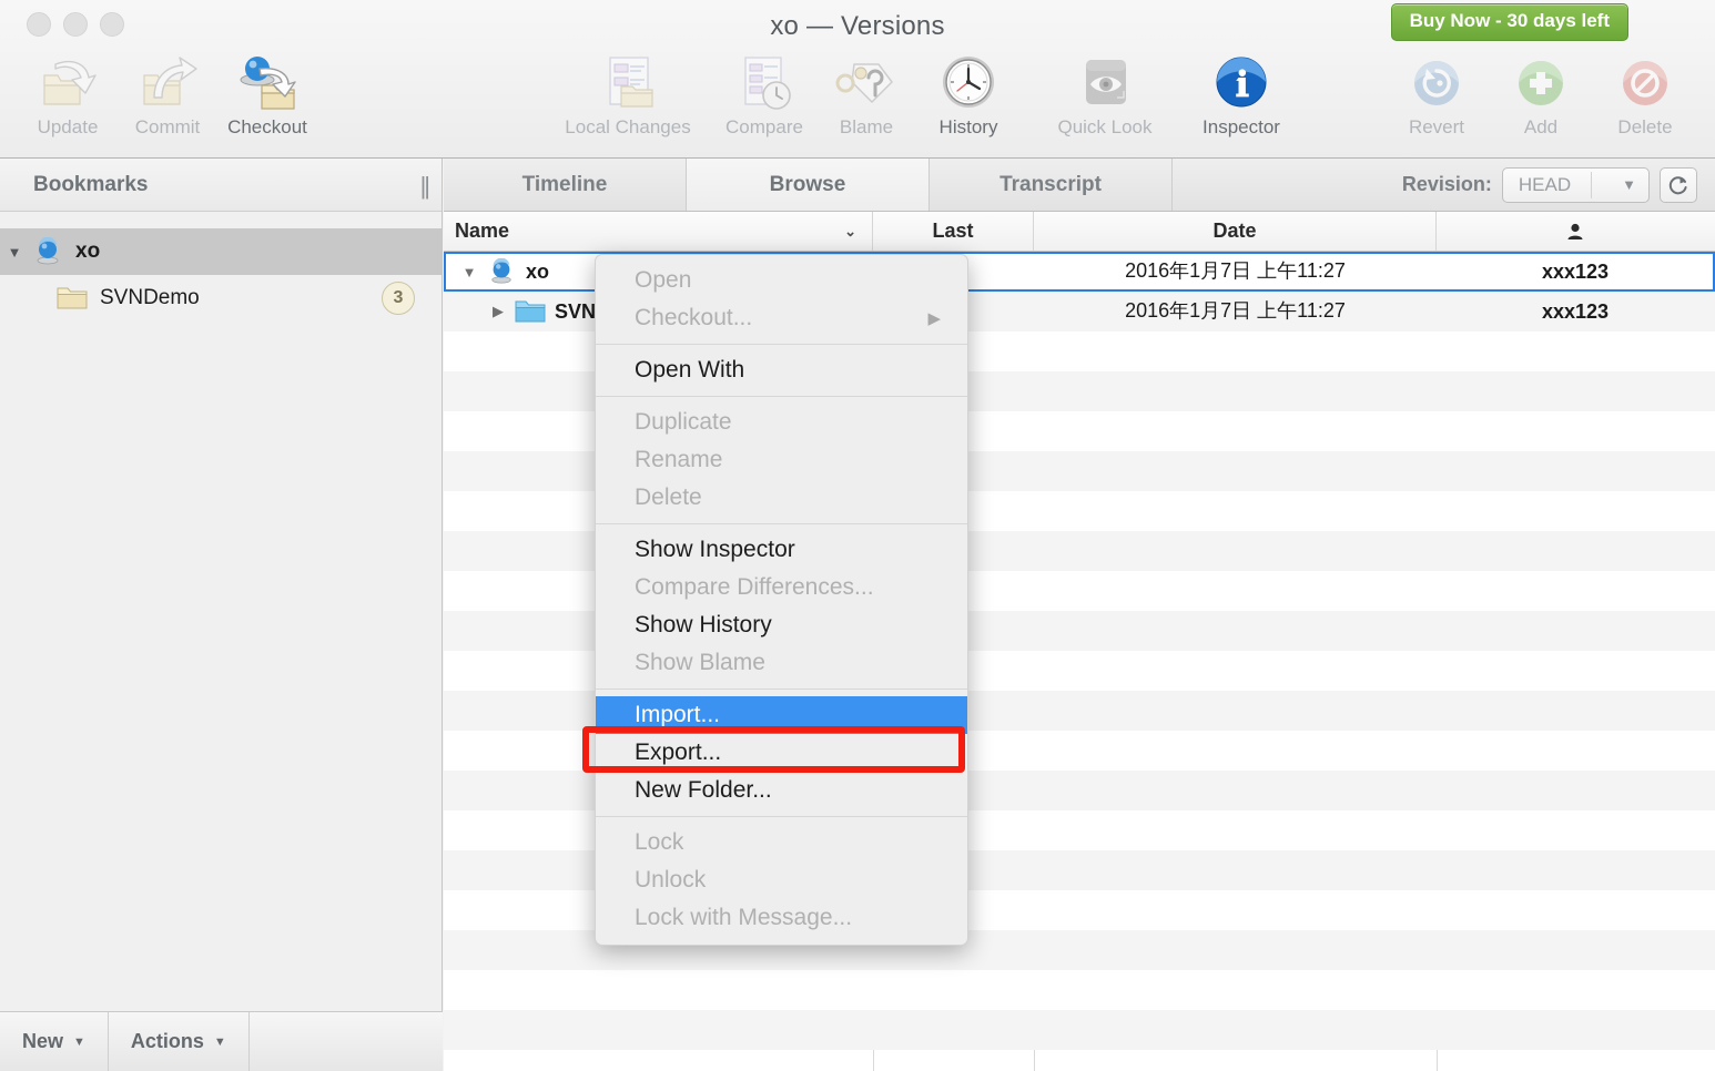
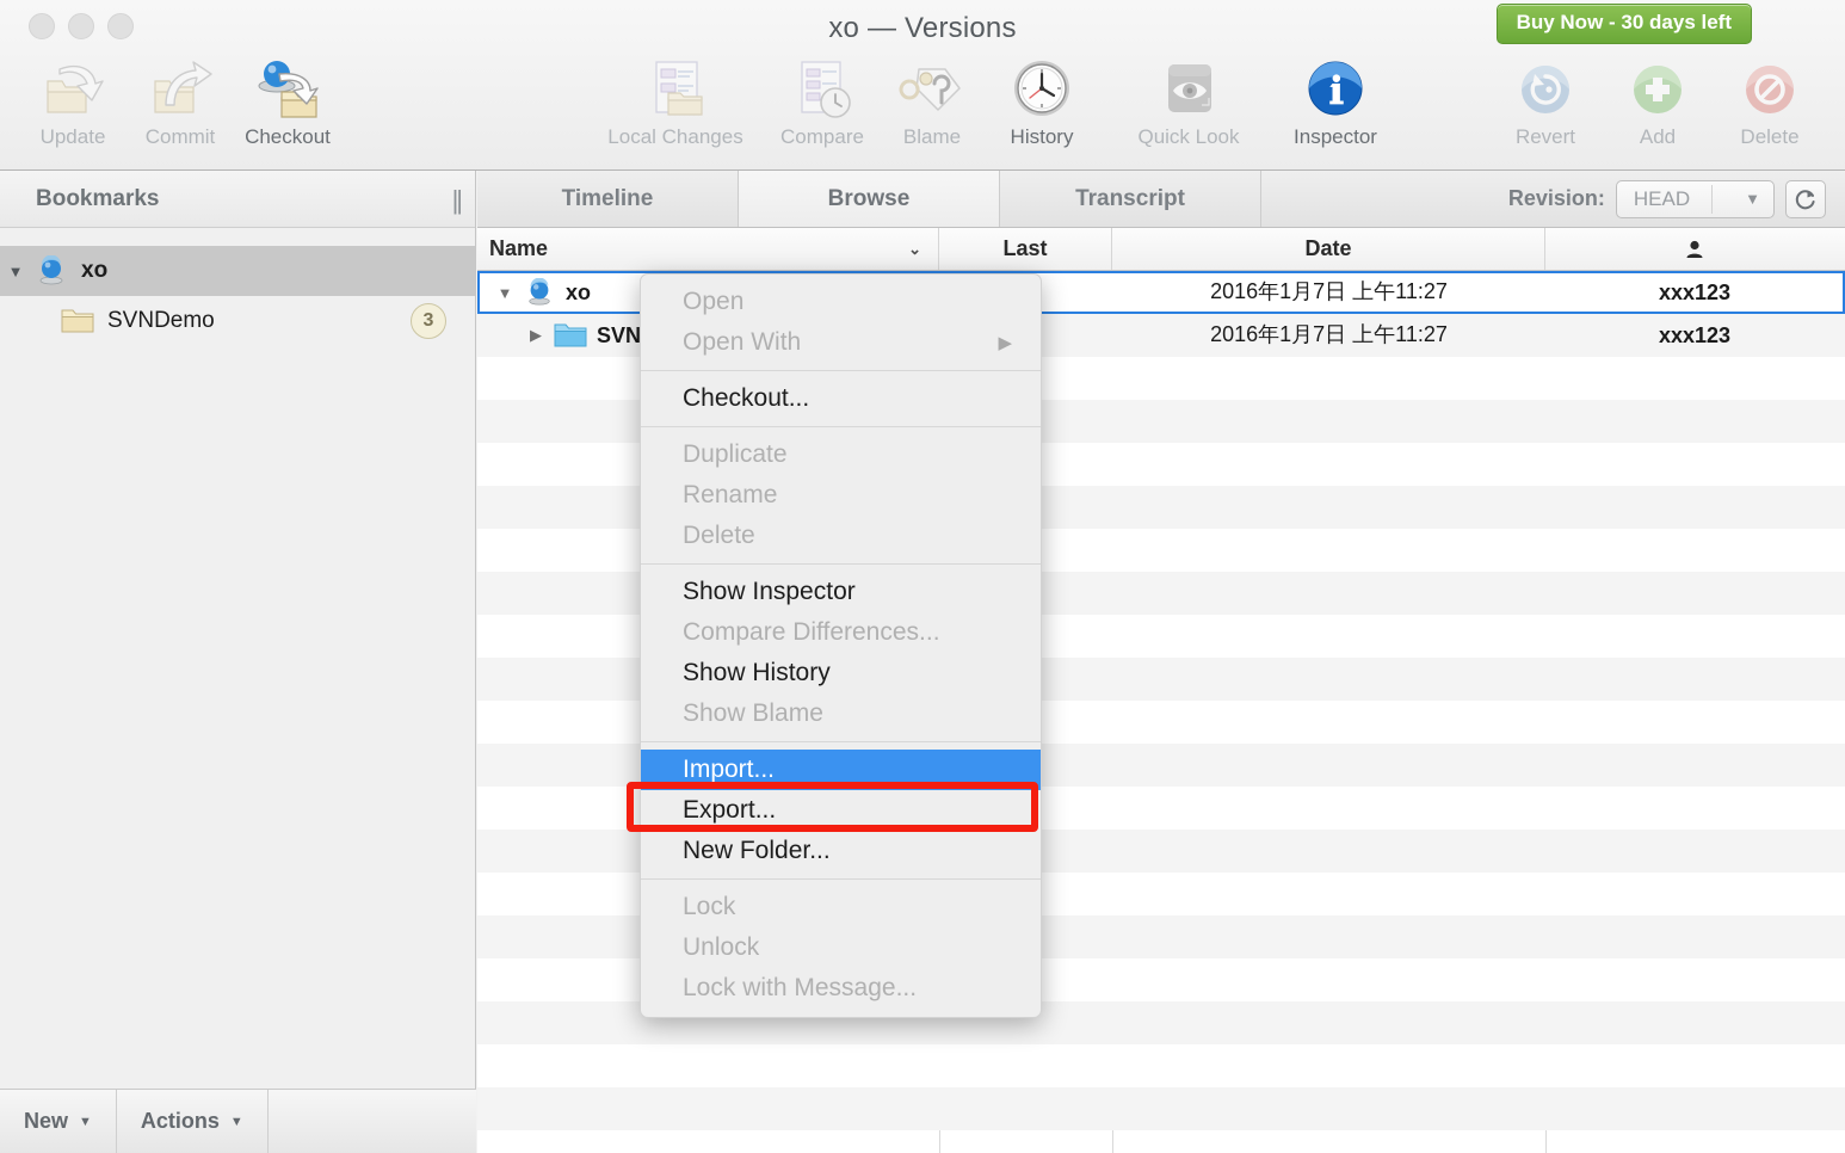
  xo — Versions
  Buy Now - 30 days left
  Update
  Commit
  Checkout
  Local Changes
  Compare
  Blame
  History
  Quick Look
  Inspector
  Revert
  Add
  Delete
  Bookmarks
  ||
  ▼
  xo
  SVNDemo
  3
  New
  ▼
  Actions
  ▼
  Timeline
  Browse
  Transcript
  Revision:
  HEAD
  ▼
  Name
  ⌄
  Last
  Date
  ▼
  xo
  2016年1月7日 上午11:27
  xxx123
  ▶
  2016年1月7日 上午11:27
  xxx123
  Open
- Checkout...
+ Open With
  ▶
- Open With
+ Checkout...
  Duplicate
  Rename
  Delete
  Show Inspector
  Compare Differences...
  Show History
  Show Blame
  Import...
  Export...
  New Folder...
  Lock
  Unlock
  Lock with Message...
